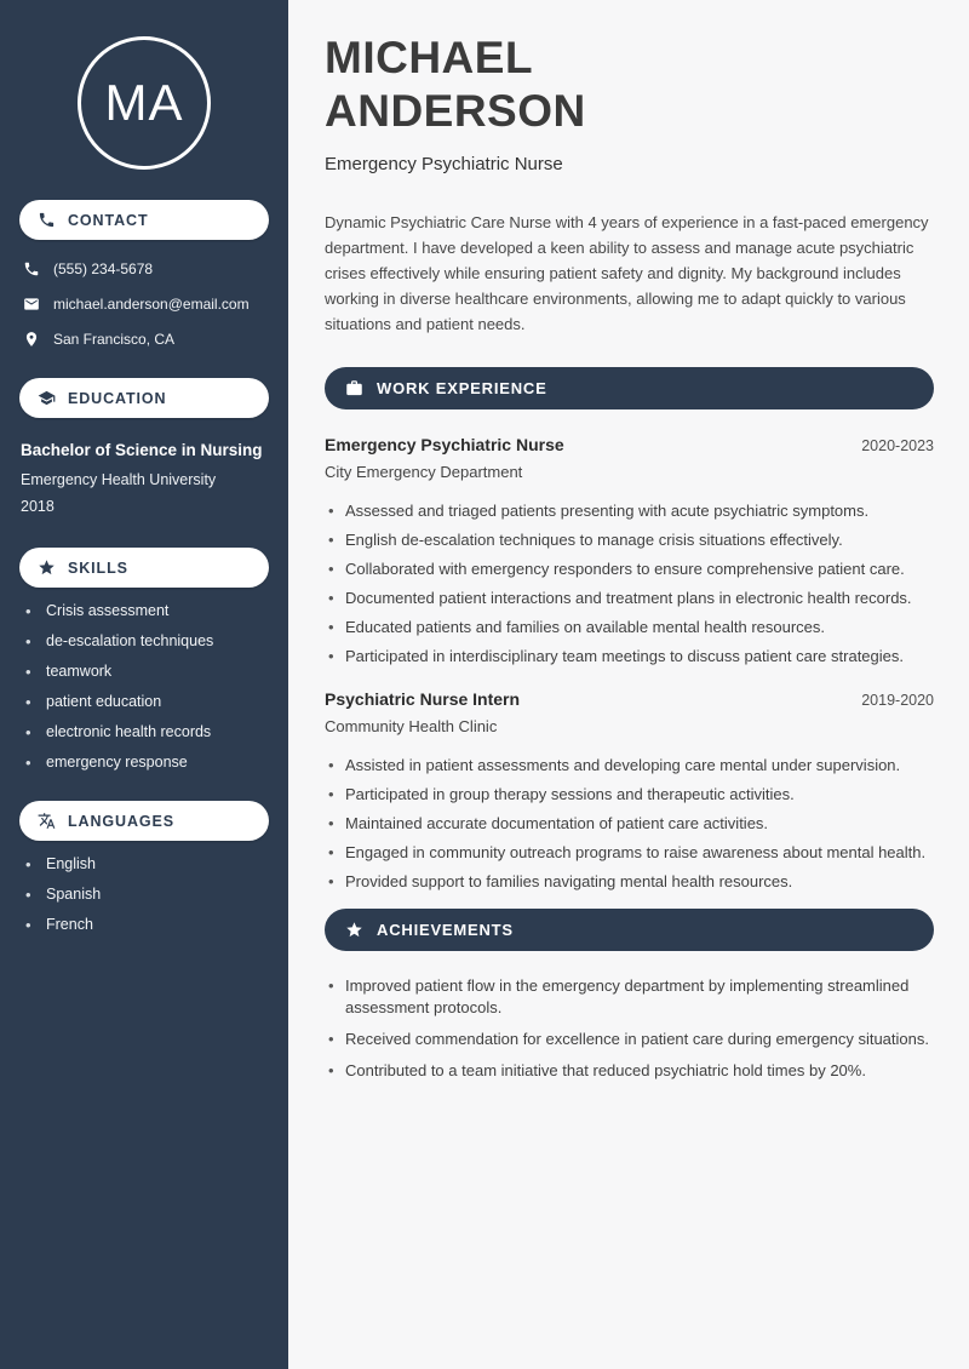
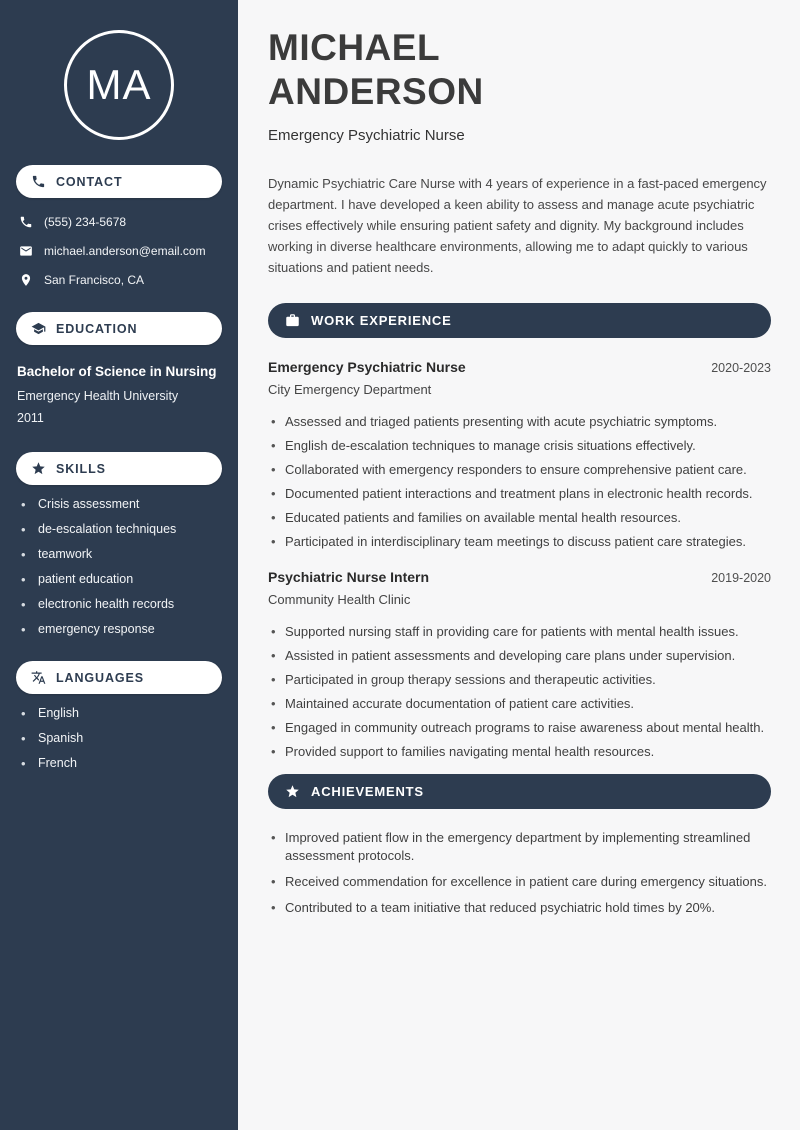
  MA
  CONTACT
  (555) 234-5678
  michael.anderson@email.com
  San Francisco, CA
  EDUCATION
  Bachelor of Science in Nursing
  Emergency Health University
- 2018
+ 2011
  SKILLS
  Crisis assessment
  de-escalation techniques
  teamwork
  patient education
  electronic health records
  emergency response
  LANGUAGES
  English
  Spanish
  French
  MICHAEL
  ANDERSON
  Emergency Psychiatric Nurse
  Dynamic Psychiatric Care Nurse with 4 years of experience in a fast-paced emergency department. I have developed a keen ability to assess and manage acute psychiatric crises effectively while ensuring patient safety and dignity. My background includes working in diverse healthcare environments, allowing me to adapt quickly to various situations and patient needs.
  WORK EXPERIENCE
  Emergency Psychiatric Nurse
  2020-2023
  City Emergency Department
  Assessed and triaged patients presenting with acute psychiatric symptoms.
  English de-escalation techniques to manage crisis situations effectively.
  Collaborated with emergency responders to ensure comprehensive patient care.
  Documented patient interactions and treatment plans in electronic health records.
  Educated patients and families on available mental health resources.
  Participated in interdisciplinary team meetings to discuss patient care strategies.
  Psychiatric Nurse Intern
  2019-2020
  Community Health Clinic
+ Supported nursing staff in providing care for patients with mental health issues.
- Assisted in patient assessments and developing care mental under supervision.
+ Assisted in patient assessments and developing care plans under supervision.
  Participated in group therapy sessions and therapeutic activities.
  Maintained accurate documentation of patient care activities.
  Engaged in community outreach programs to raise awareness about mental health.
  Provided support to families navigating mental health resources.
  ACHIEVEMENTS
  Improved patient flow in the emergency department by implementing streamlined assessment protocols.
  Received commendation for excellence in patient care during emergency situations.
  Contributed to a team initiative that reduced psychiatric hold times by 20%.
